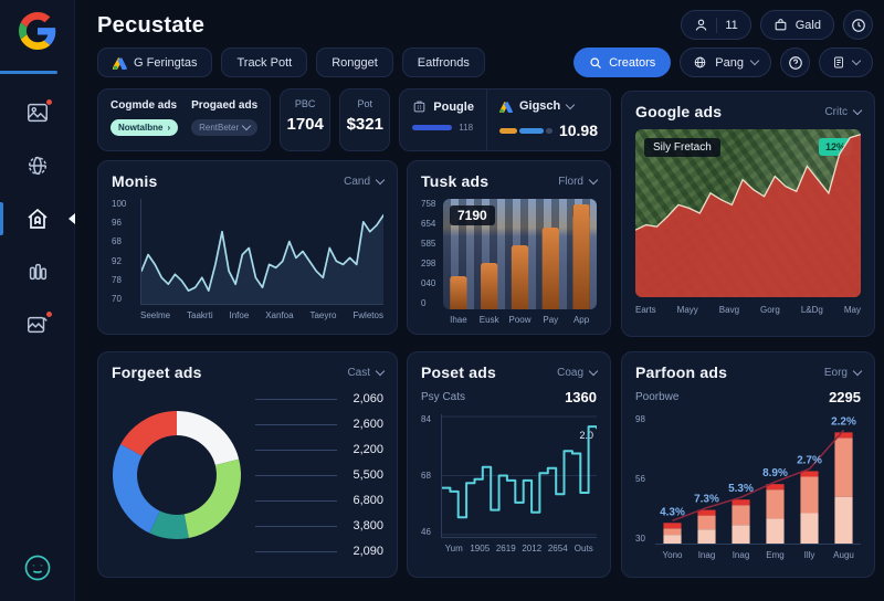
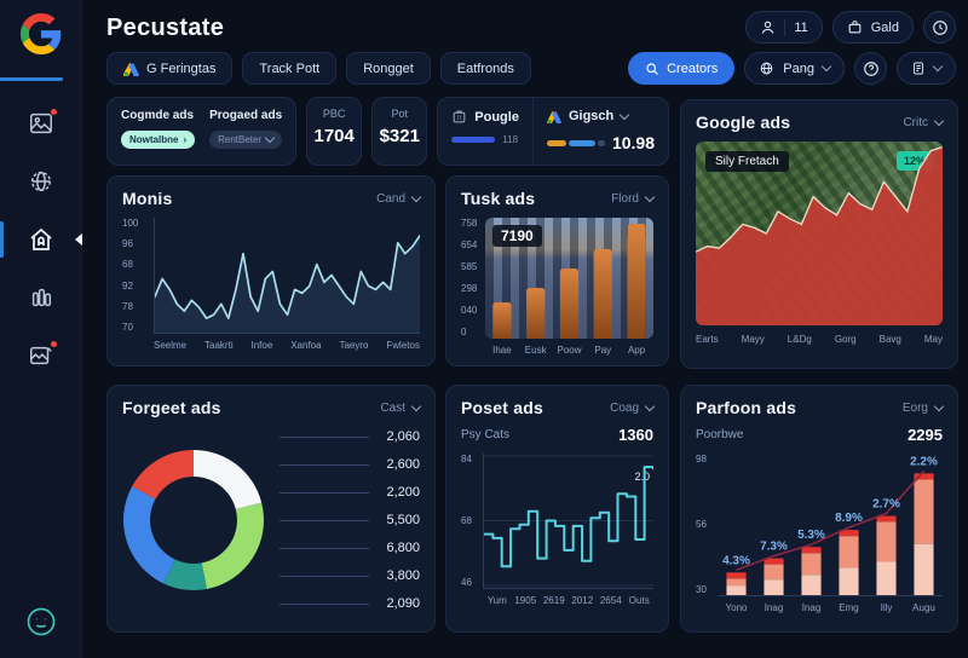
  Pecustate
  11
  Gald
  G Feringtas
  Track Pott
  Rongget
  Eatfronds
  Creators
  Pang
  Cogmde ads
  Nowtalbne
  ›
  Progaed ads
  RentBeter
  PBC
  1704
  Pot
  $321
  Pougle
  118
  Gigsch
  10.98
  Monis
  Cand
  100
  96
  68
  92
  78
  70
  Seelme
  Taakrti
  Infoe
  Xanfoa
  Taeyro
  Fwletos
  Tusk ads
  Flord
  758
  654
  585
  298
  040
  0
  7190
  Ihae
  Eusk
  Poow
  Pay
  App
  Google ads
  Critc
  Sily Fretach
  12%
  Earts
  Mayy
- Bavg
+ L&Dg
  Gorg
- L&Dg
+ Bavg
  May
  Forgeet ads
  Cast
  2,060
  2,600
  2,200
  5,500
  6,800
  3,800
  2,090
  Poset ads
  Coag
  Psy Cats
  1360
  84
  68
  46
  2.0
  Yum
  1905
  2619
  2012
  2654
  Outs
  Parfoon ads
  Eorg
  Poorbwe
  2295
  98
  56
  30
  4.3%
  7.3%
  5.3%
  8.9%
  2.7%
  2.2%
  Yono
  Inag
  Inag
  Emg
  Illy
  Augu
